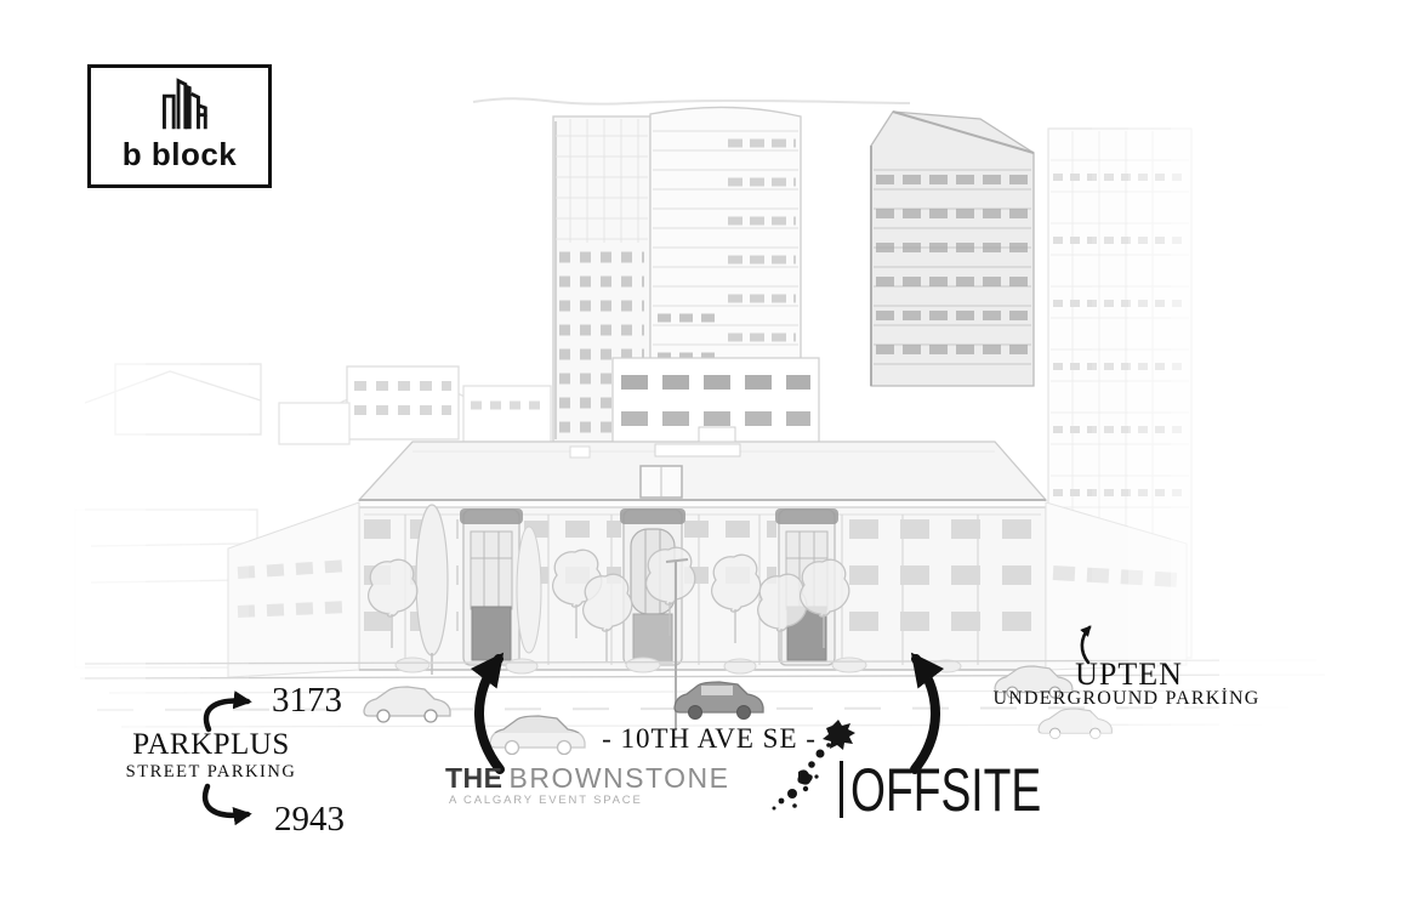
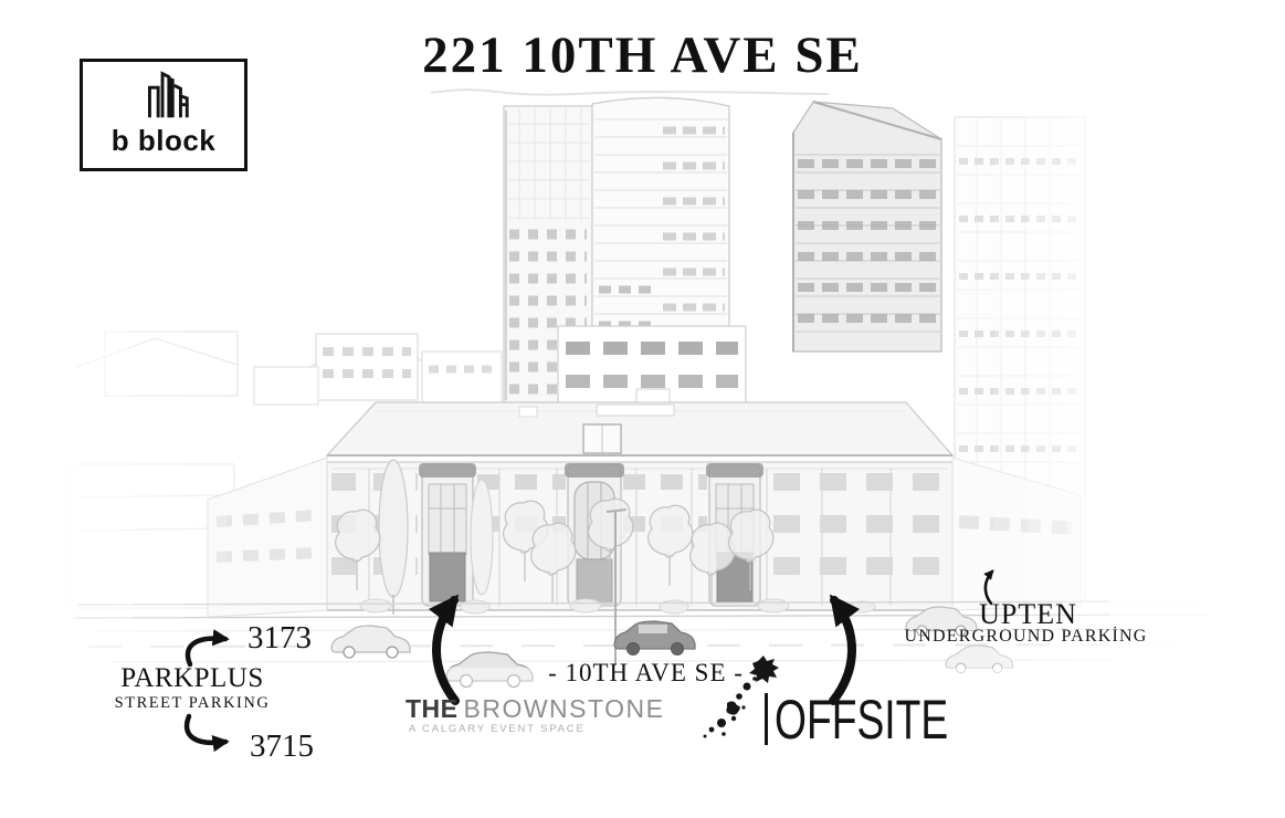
  b block
+ 221 10TH AVE SE
  PARKPLUS
  STREET PARKING
  3173
- 2943
+ 3715
  - 10TH AVE SE -
  THE BROWNSTONE
  A CALGARY EVENT SPACE
  OFFSITE
  UPTEN
  UNDERGROUND PARKİNG
